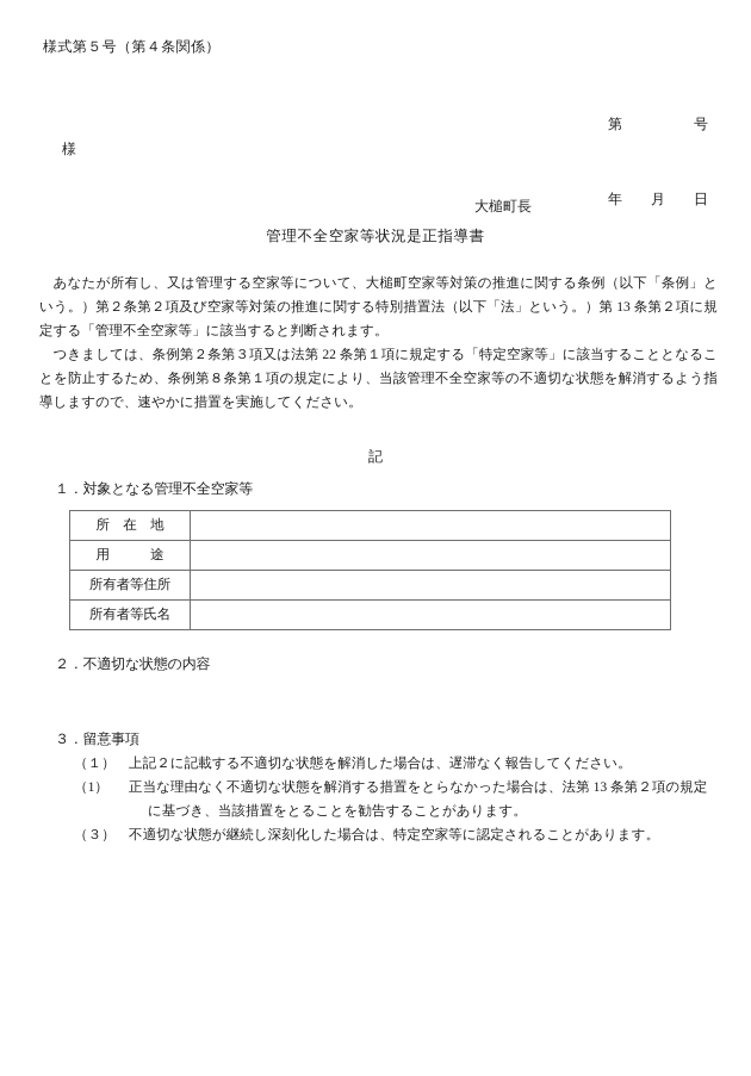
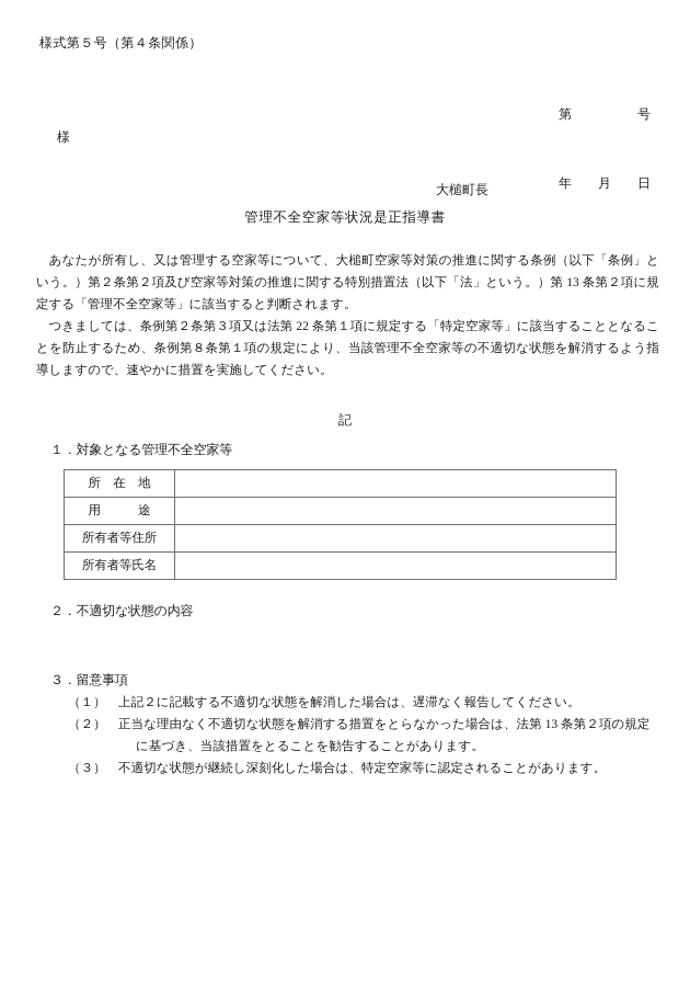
  様式第５号（第４条関係）
  第 号
  年 月 日
  様
  大槌町長
  管理不全空家等状況是正指導書
  あなたが所有し、又は管理する空家等について、大槌町空家等対策の推進に関する条例（以下「条例」という。）第２条第２項及び空家等対策の推進に関する特別措置法（以下「法」という。）第 13 条第２項に規定する「管理不全空家等」に該当すると判断されます。
  つきましては、条例第２条第３項又は法第 22 条第１項に規定する「特定空家等」に該当することとなることを防止するため、条例第８条第１項の規定により、当該管理不全空家等の不適切な状態を解消するよう指導しますので、速やかに措置を実施してください。
  記
  １．対象となる管理不全空家等
  所 在 地
  用 途
  所有者等住所
  所有者等氏名
  ２．不適切な状態の内容
  ３．留意事項
  （１）
  上記２に記載する不適切な状態を解消した場合は、遅滞なく報告してください。
- （1）
+ （２）
  正当な理由なく不適切な状態を解消する措置をとらなかった場合は、法第 13 条第２項の規定
  に基づき、当該措置をとることを勧告することがあります。
  （３）
  不適切な状態が継続し深刻化した場合は、特定空家等に認定されることがあります。
